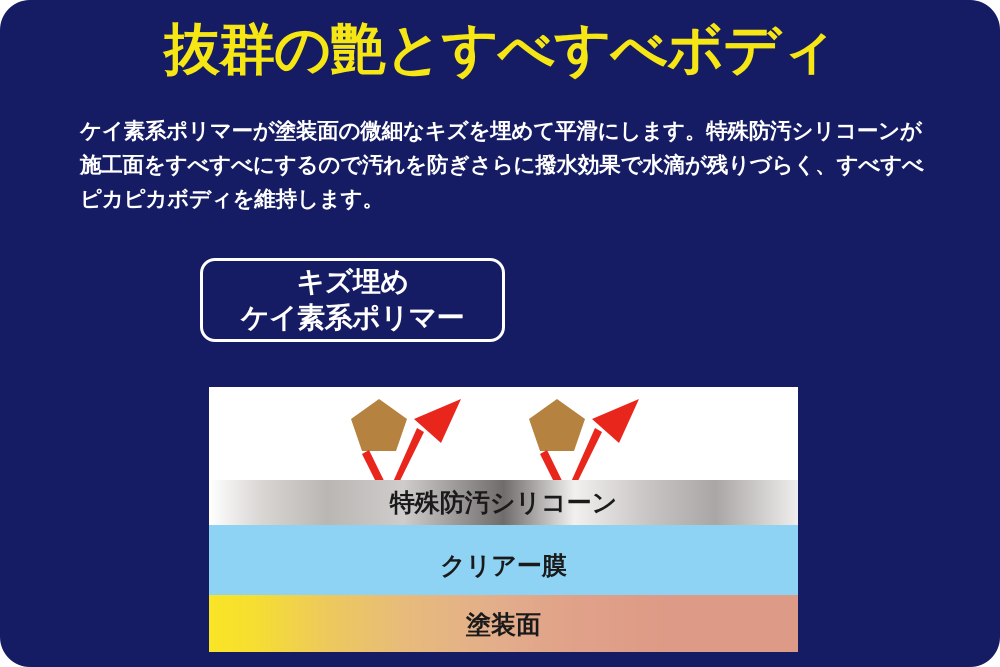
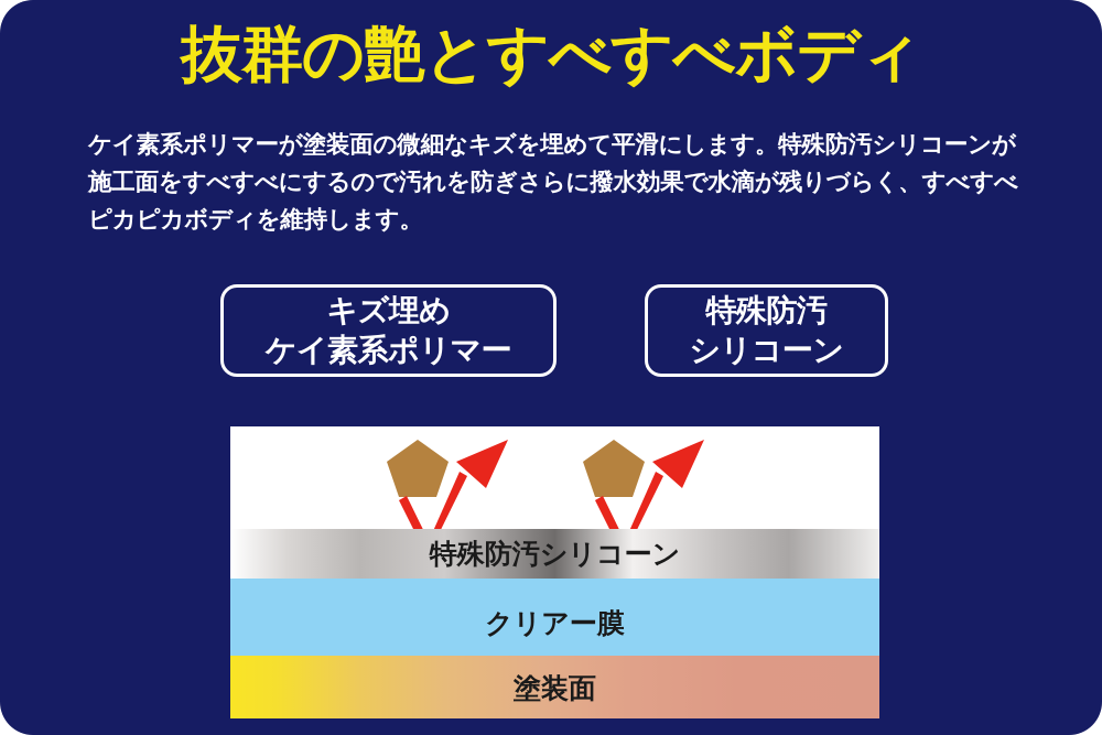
  抜群の艶とすべすべボディ
  ケイ素系ポリマーが塗装面の微細なキズを埋めて平滑にします。特殊防汚シリコーンが施工面をすべすべにするので汚れを防ぎさらに撥水効果で水滴が残りづらく、すべすべピカピカボディを維持します。
  キズ埋め
  ケイ素系ポリマー
+ 特殊防汚
+ シリコーン
  特殊防汚シリコーン
  クリアー膜
  塗装面
